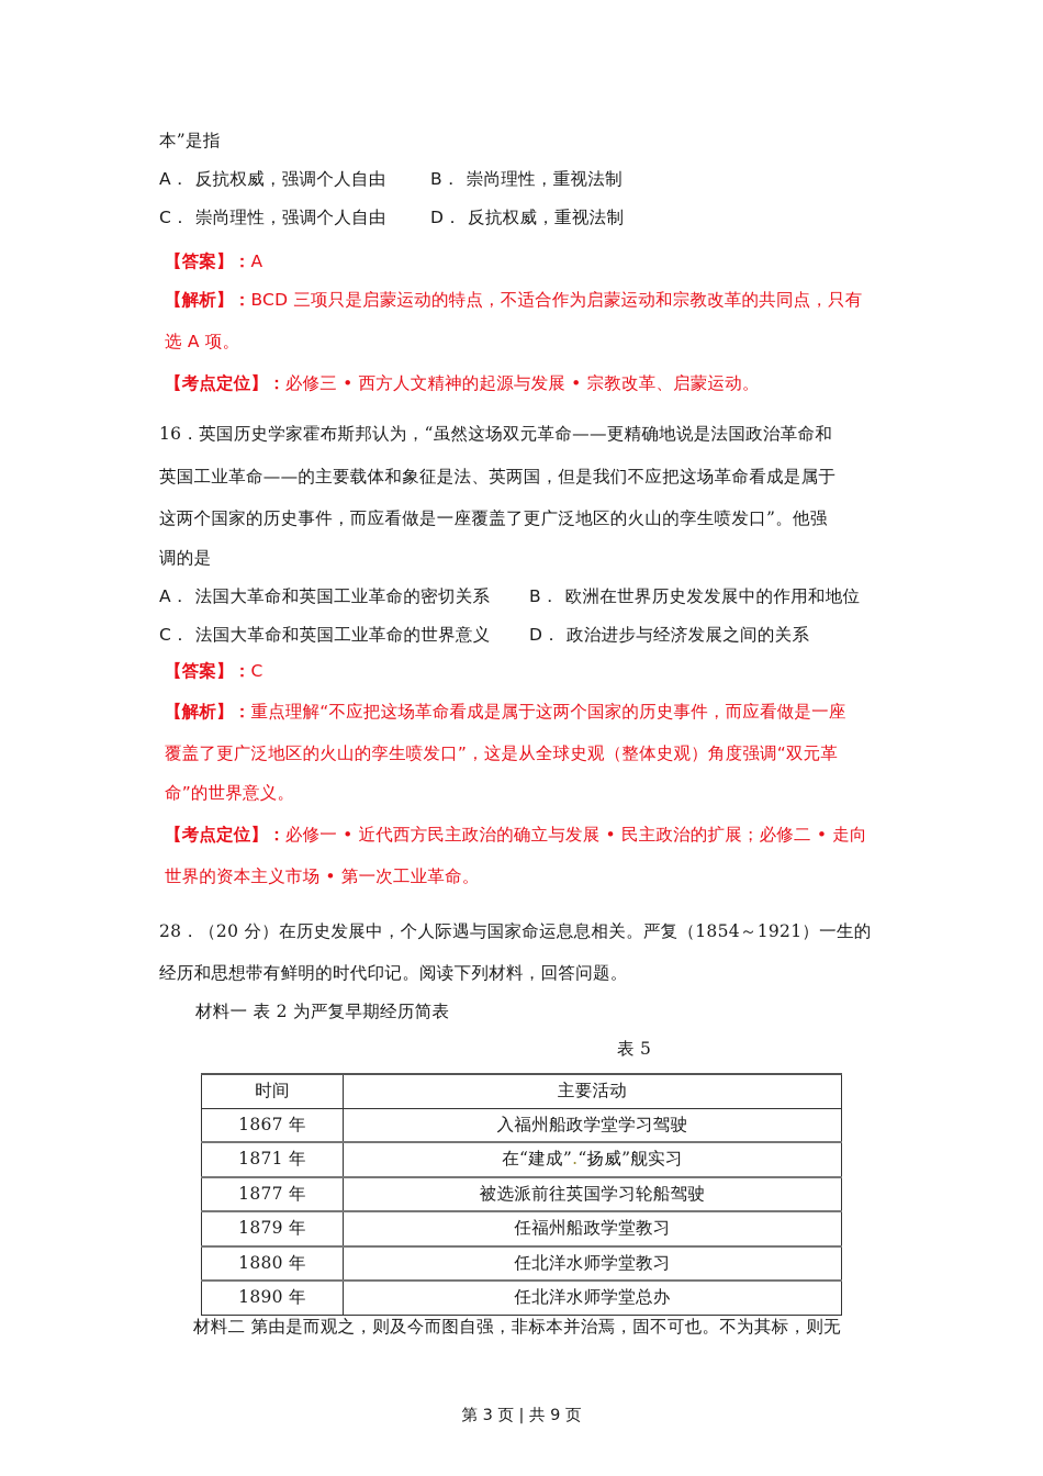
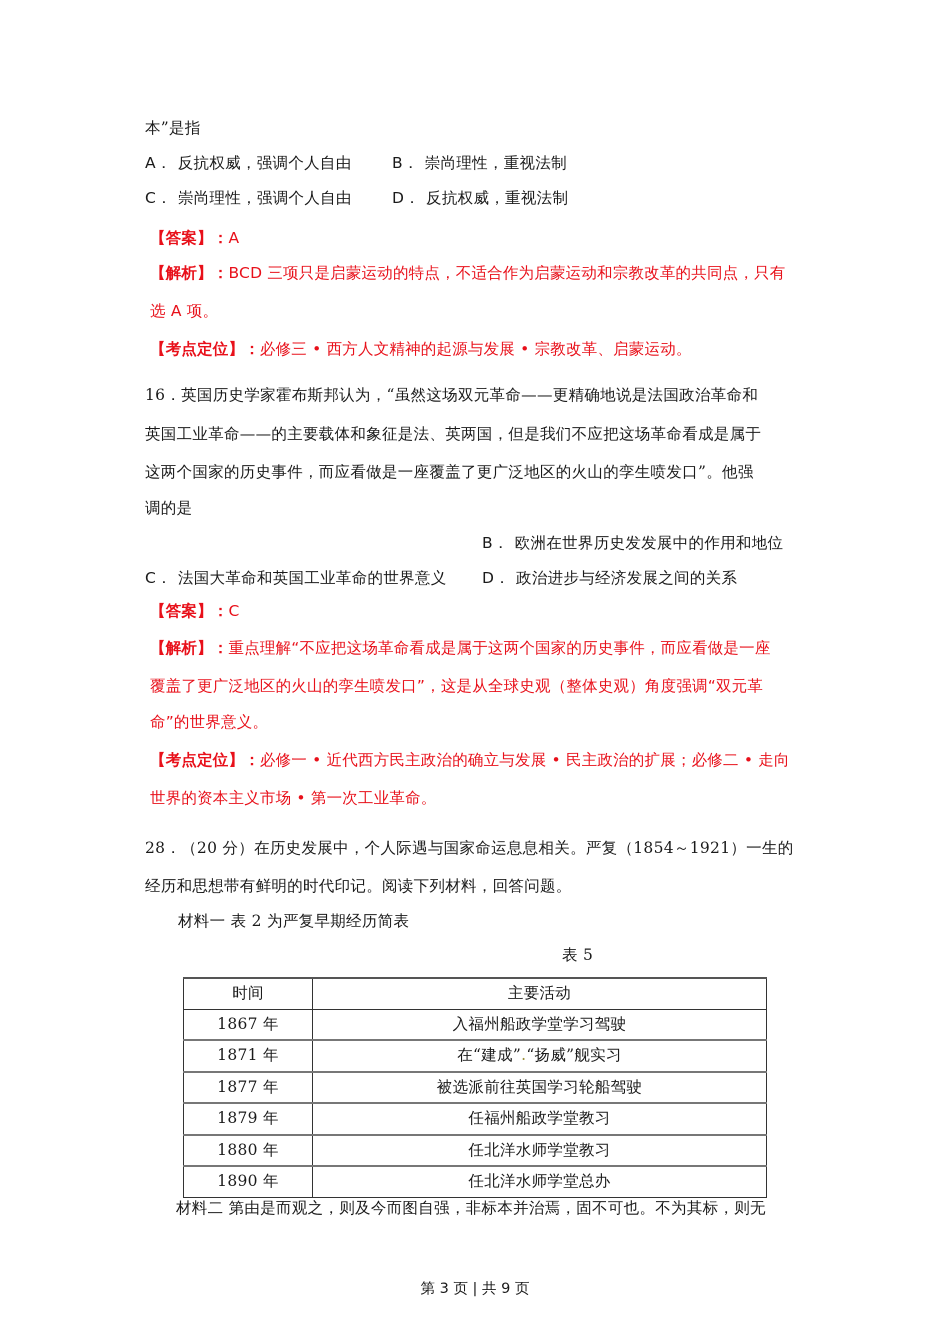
  本”是指
  A． 反抗权威，强调个人自由
  B． 崇尚理性，重视法制
  C． 崇尚理性，强调个人自由
  D． 反抗权威，重视法制
  【答案】：A
  【解析】：BCD 三项只是启蒙运动的特点，不适合作为启蒙运动和宗教改革的共同点，只有
  选 A 项。
  【考点定位】：必修三 • 西方人文精神的起源与发展 • 宗教改革、启蒙运动。
  16．英国历史学家霍布斯邦认为，“虽然这场双元革命——更精确地说是法国政治革命和
  英国工业革命——的主要载体和象征是法、英两国，但是我们不应把这场革命看成是属于
  这两个国家的历史事件，而应看做是一座覆盖了更广泛地区的火山的孪生喷发口”。他强
  调的是
- A． 法国大革命和英国工业革命的密切关系
  B． 欧洲在世界历史发发展中的作用和地位
  C． 法国大革命和英国工业革命的世界意义
  D． 政治进步与经济发展之间的关系
  【答案】：C
  【解析】：重点理解“不应把这场革命看成是属于这两个国家的历史事件，而应看做是一座
  覆盖了更广泛地区的火山的孪生喷发口”，这是从全球史观（整体史观）角度强调“双元革
  命”的世界意义。
  【考点定位】：必修一 • 近代西方民主政治的确立与发展 • 民主政治的扩展；必修二 • 走向
  世界的资本主义市场 • 第一次工业革命。
  28．（20 分）在历史发展中，个人际遇与国家命运息息相关。严复（1854～1921）一生的
  经历和思想带有鲜明的时代印记。阅读下列材料，回答问题。
  材料一 表 2 为严复早期经历简表
  表 5
  时间	主要活动
  1867 年	入福州船政学堂学习驾驶
  1871 年	在“建成”.“扬威”舰实习
  1877 年	被选派前往英国学习轮船驾驶
  1879 年	任福州船政学堂教习
  1880 年	任北洋水师学堂教习
  1890 年	任北洋水师学堂总办
  材料二 第由是而观之，则及今而图自强，非标本并治焉，固不可也。不为其标，则无
  第 3 页 | 共 9 页
